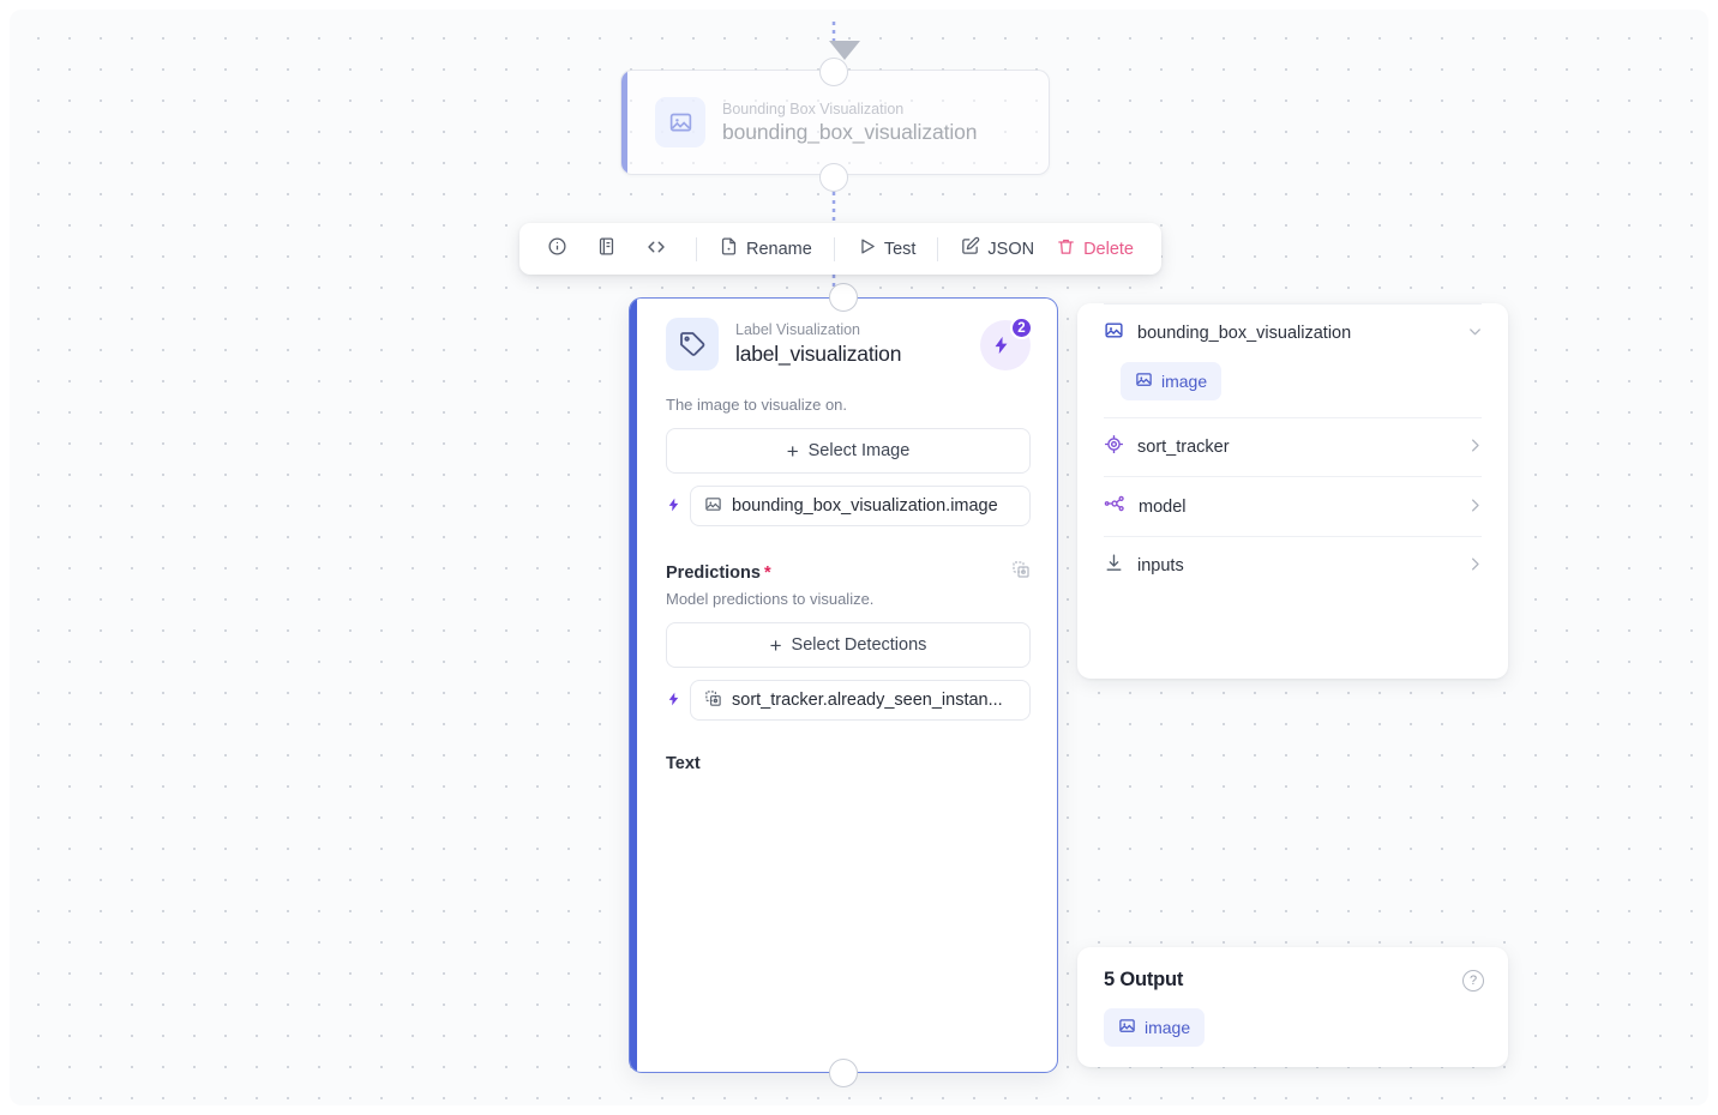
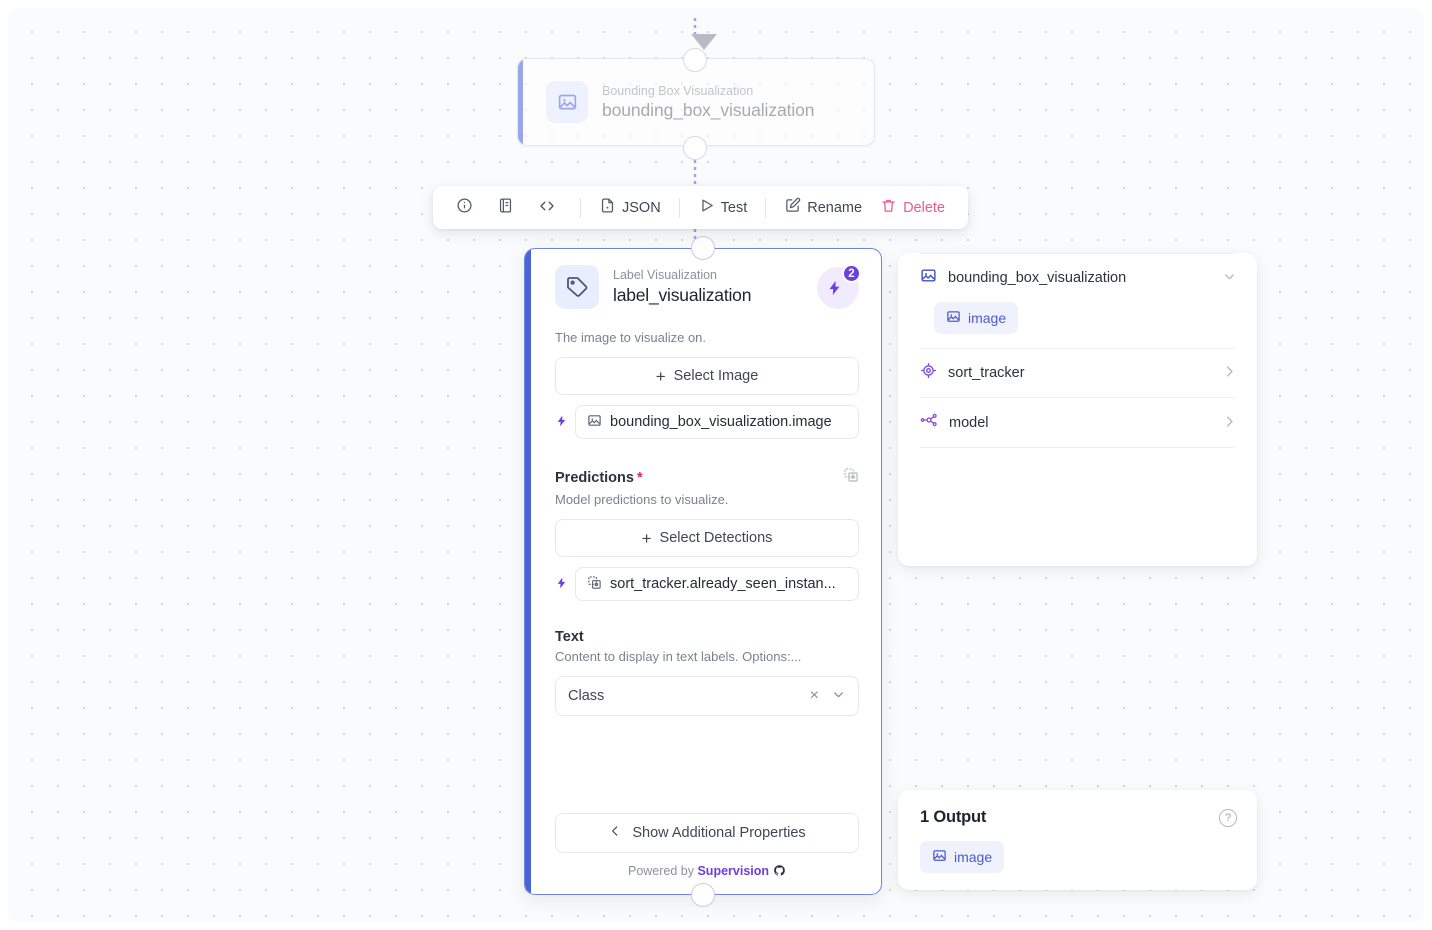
  Bounding Box Visualization
  bounding_box_visualization
- Rename
+ JSON
  Test
- JSON
+ Rename
  Delete
  Label Visualization
  label_visualization
  2
  The image to visualize on.
  +
  Select Image
  bounding_box_visualization.image
  Predictions *
  Model predictions to visualize.
  +
  Select Detections
  sort_tracker.already_seen_instan...
  Text
+ Content to display in text labels. Options:...
+ Class
+ ×
+ Show Additional Properties
+ Powered by Supervision
  bounding_box_visualization
  image
  sort_tracker
  model
- inputs
- 5 Output
+ 1 Output
  ?
  image
